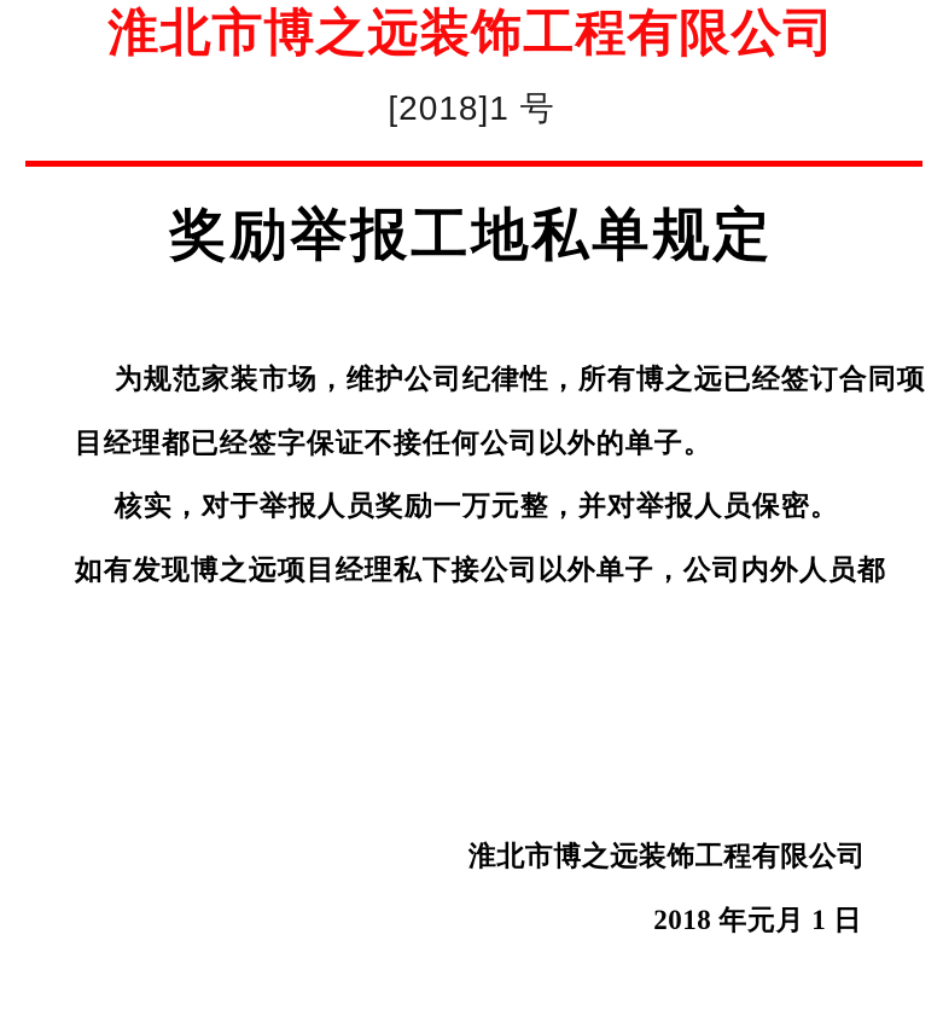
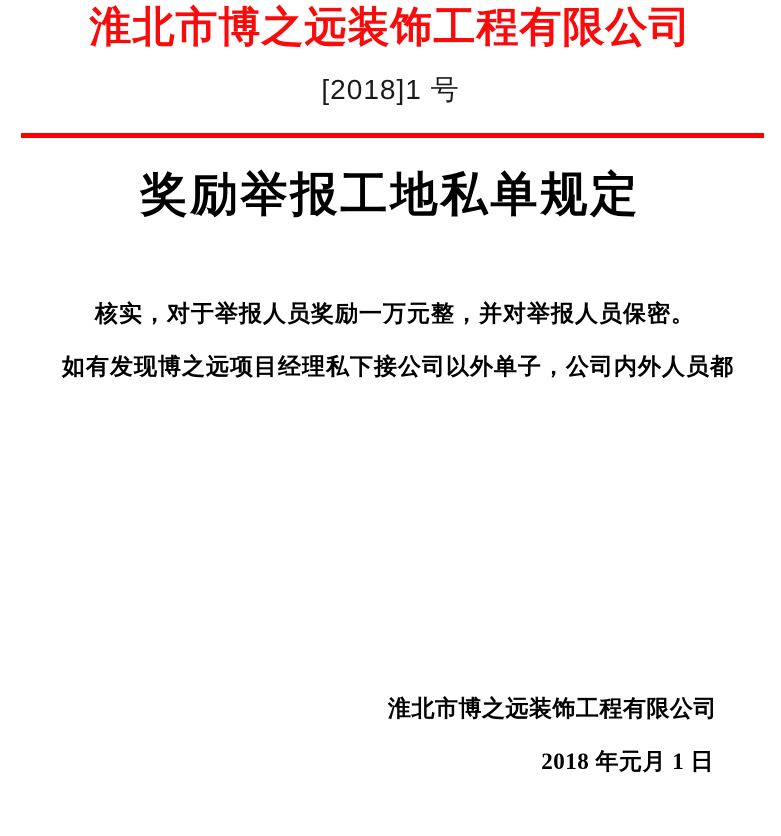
  淮北市博之远装饰工程有限公司
  [2018]1 号
  奖励举报工地私单规定
- 为规范家装市场，维护公司纪律性，所有博之远已经签订合同项
- 目经理都已经签字保证不接任何公司以外的单子。
  核实，对于举报人员奖励一万元整，并对举报人员保密。
  如有发现博之远项目经理私下接公司以外单子，公司内外人员都
  淮北市博之远装饰工程有限公司
  2018 年元月 1 日
